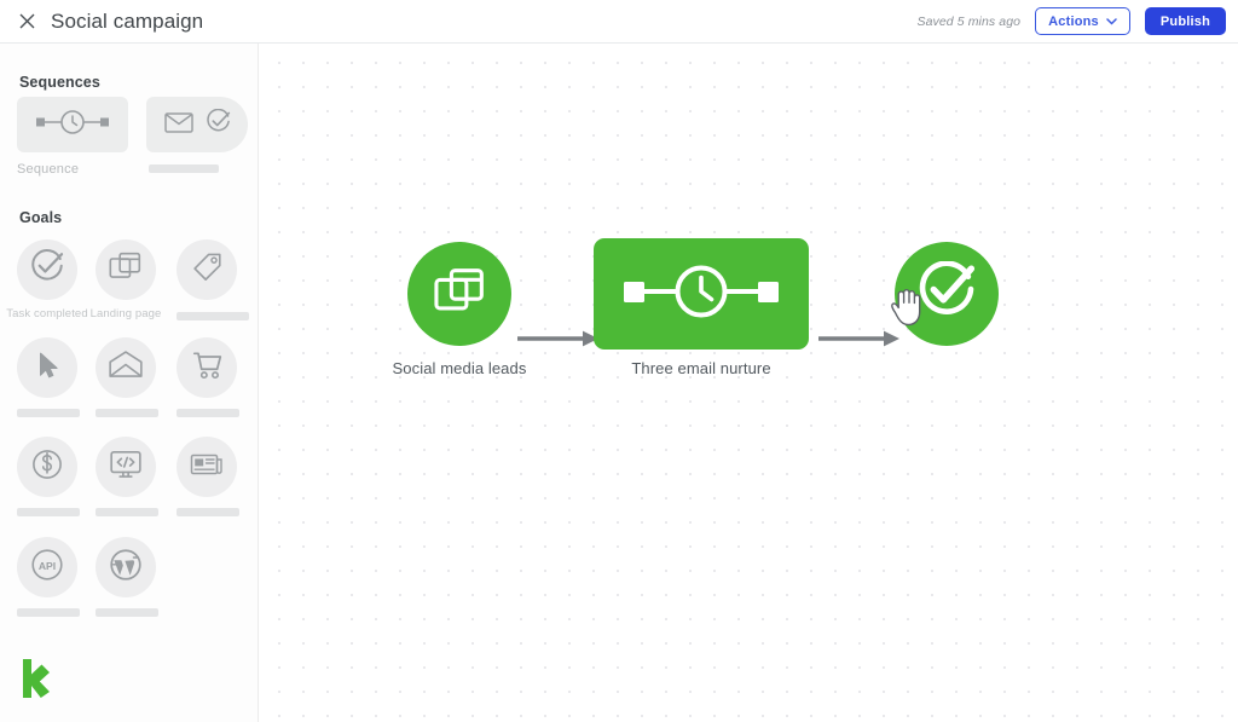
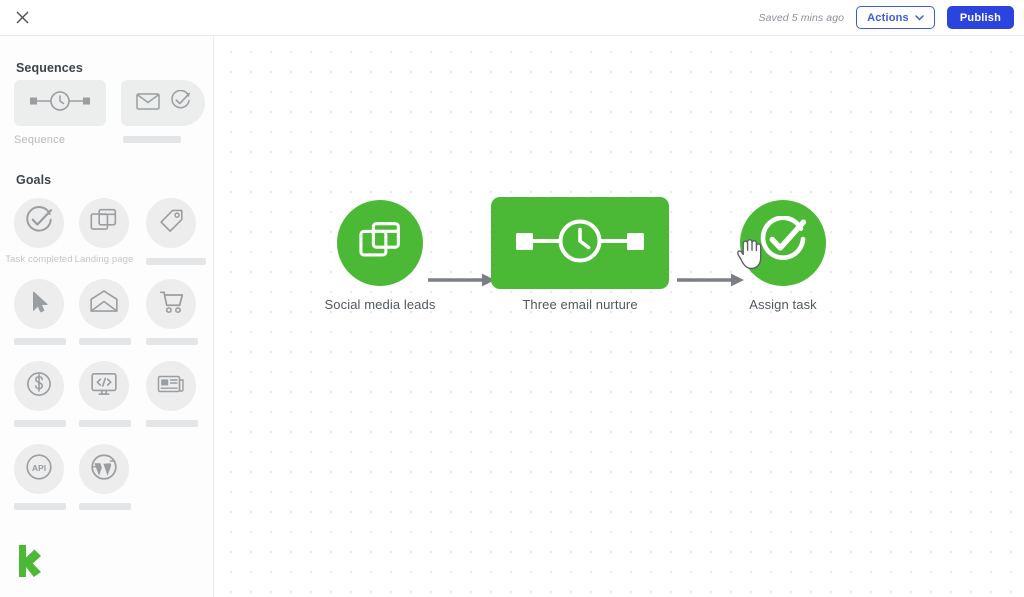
- Social campaign
  Saved 5 mins ago
  Actions
  Publish
  Sequences
  Sequence
  Goals
  Task completed
  Landing page
  API
  Social media leads
  Three email nurture
+ Assign task
